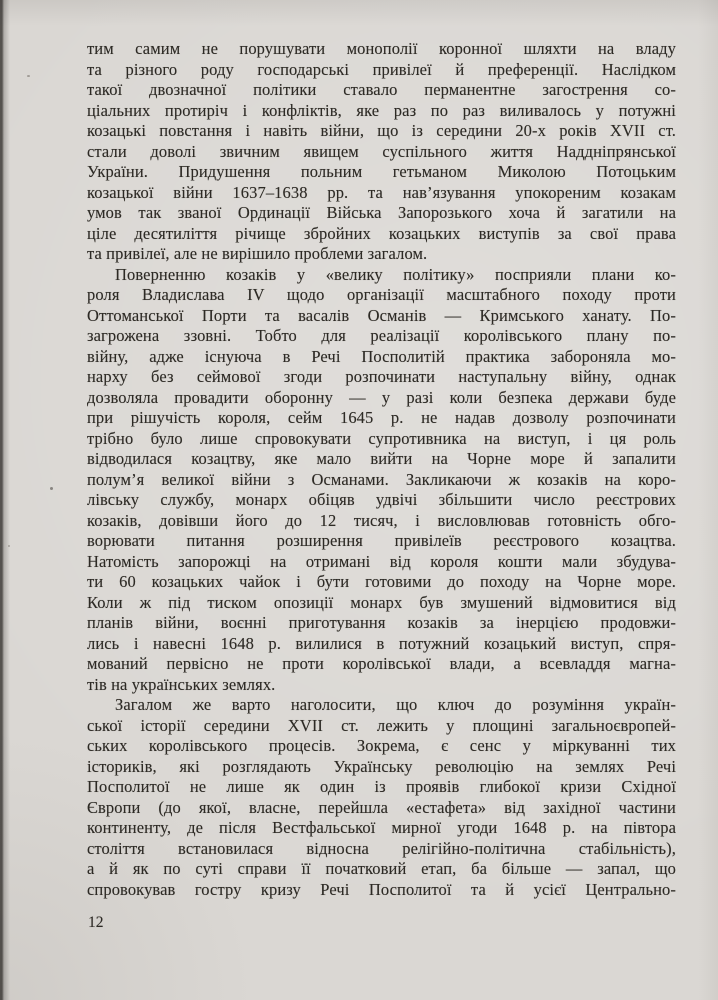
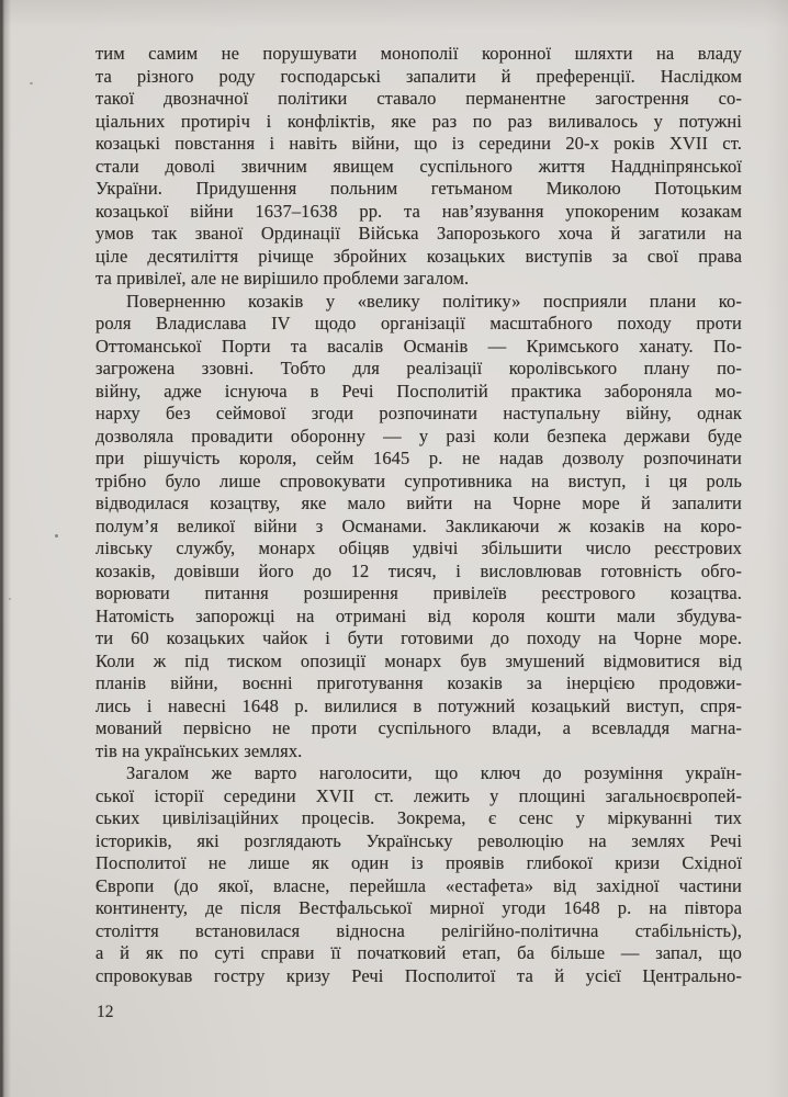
  тим самим не порушувати монополії коронної шляхти на владу
- та різного роду господарські привілеї й преференції. Наслідком
+ та різного роду господарські запалити й преференції. Наслідком
  такої двозначної політики ставало перманентне загострення со-
  ціальних протиріч і конфліктів, яке раз по раз виливалось у потужні
  козацькі повстання і навіть війни, що із середини 20-х років XVII ст.
  стали доволі звичним явищем суспільного життя Наддніпрянської
  України. Придушення польним гетьманом Миколою Потоцьким
  козацької війни 1637–1638 рр. та нав’язування упокореним козакам
  умов так званої Ординації Війська Запорозького хоча й загатили на
  ціле десятиліття річище збройних козацьких виступів за свої права
  та привілеї, але не вирішило проблеми загалом.
  Поверненню козаків у «велику політику» посприяли плани ко-
  роля Владислава IV щодо організації масштабного походу проти
  Оттоманської Порти та васалів Османів — Кримського ханату. По-
  загрожена ззовні. Тобто для реалізації королівського плану по-
  війну, адже існуюча в Речі Посполитій практика забороняла мо-
  нарху без сеймової згоди розпочинати наступальну війну, однак
  дозволяла провадити оборонну — у разі коли безпека держави буде
  при рішучість короля, сейм 1645 р. не надав дозволу розпочинати
  трібно було лише спровокувати супротивника на виступ, і ця роль
  відводилася козацтву, яке мало вийти на Чорне море й запалити
  полум’я великої війни з Османами. Закликаючи ж козаків на коро-
  лівську службу, монарх обіцяв удвічі збільшити число реєстрових
  козаків, довівши його до 12 тисяч, і висловлював готовність обго-
  ворювати питання розширення привілеїв реєстрового козацтва.
  Натомість запорожці на отримані від короля кошти мали збудува-
  ти 60 козацьких чайок і бути готовими до походу на Чорне море.
  Коли ж під тиском опозиції монарх був змушений відмовитися від
  планів війни, воєнні приготування козаків за інерцією продовжи-
  лись і навесні 1648 р. вилилися в потужний козацький виступ, спря-
- мований первісно не проти королівської влади, а всевладдя магна-
+ мований первісно не проти суспільного влади, а всевладдя магна-
  тів на українських землях.
  Загалом же варто наголосити, що ключ до розуміння україн-
  ської історії середини XVII ст. лежить у площині загальноєвропей-
- ських королівського процесів. Зокрема, є сенс у міркуванні тих
+ ських цивілізаційних процесів. Зокрема, є сенс у міркуванні тих
  істориків, які розглядають Українську революцію на землях Речі
  Посполитої не лише як один із проявів глибокої кризи Східної
  Європи (до якої, власне, перейшла «естафета» від західної частини
  континенту, де після Вестфальської мирної угоди 1648 р. на півтора
  століття встановилася відносна релігійно-політична стабільність),
  а й як по суті справи її початковий етап, ба більше — запал, що
  спровокував гостру кризу Речі Посполитої та й усієї Центрально-
  12
